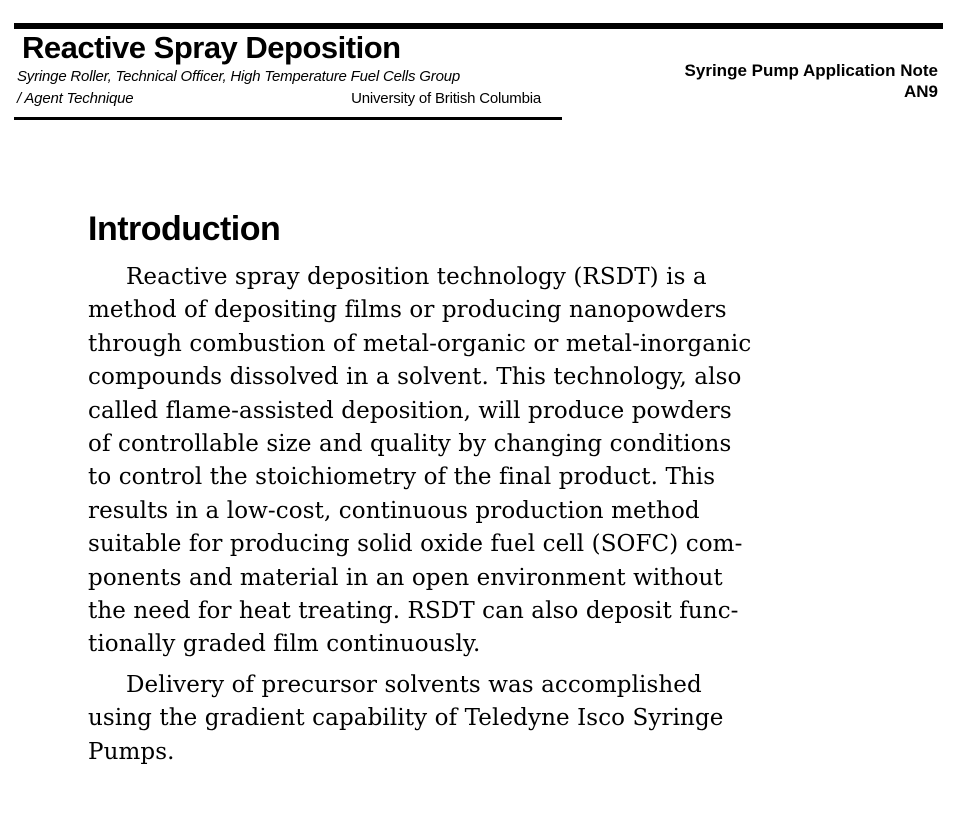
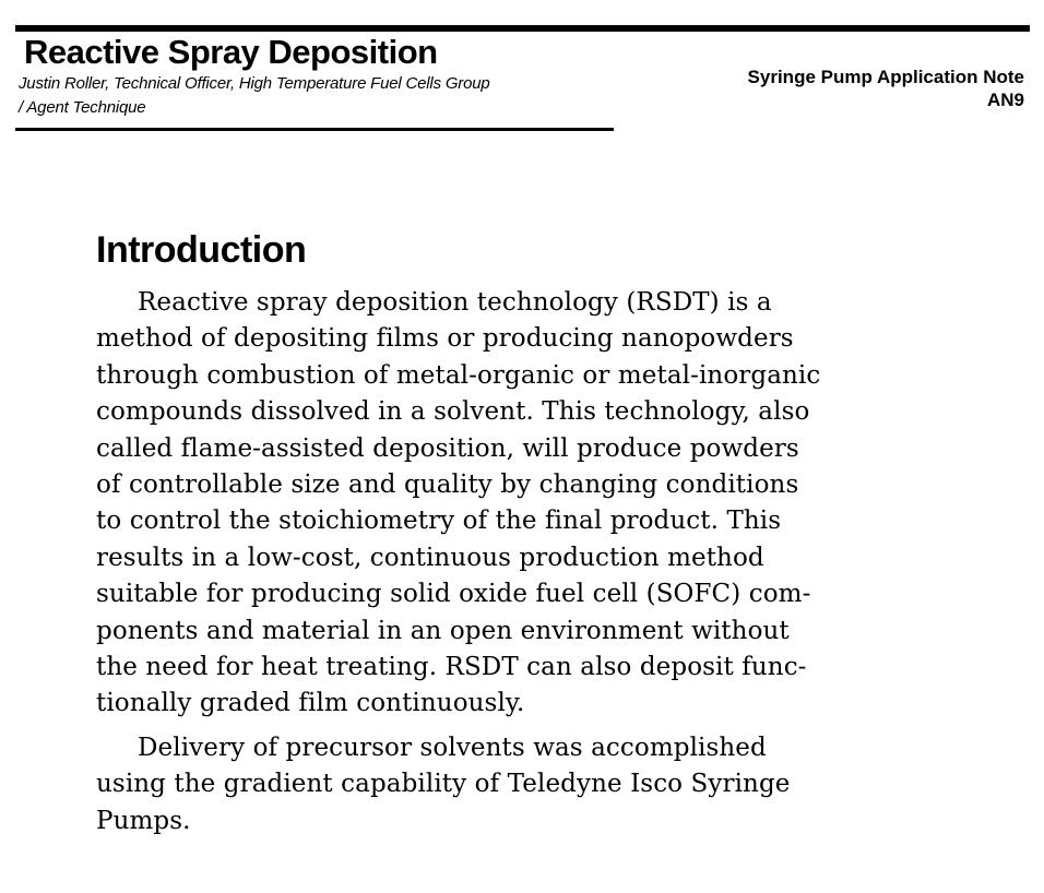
  Reactive Spray Deposition
- Syringe Roller, Technical Officer, High Temperature Fuel Cells Group
+ Justin Roller, Technical Officer, High Temperature Fuel Cells Group
  / Agent Technique
- University of British Columbia
  Syringe Pump Application Note
  AN9
  Introduction
  Reactive spray deposition technology (RSDT) is a
  method of depositing films or producing nanopowders
  through combustion of metal-organic or metal-inorganic
  compounds dissolved in a solvent. This technology, also
  called flame-assisted deposition, will produce powders
  of controllable size and quality by changing conditions
  to control the stoichiometry of the final product. This
  results in a low-cost, continuous production method
  suitable for producing solid oxide fuel cell (SOFC) com-
  ponents and material in an open environment without
  the need for heat treating. RSDT can also deposit func-
  tionally graded film continuously.
  Delivery of precursor solvents was accomplished
  using the gradient capability of Teledyne Isco Syringe
  Pumps.
